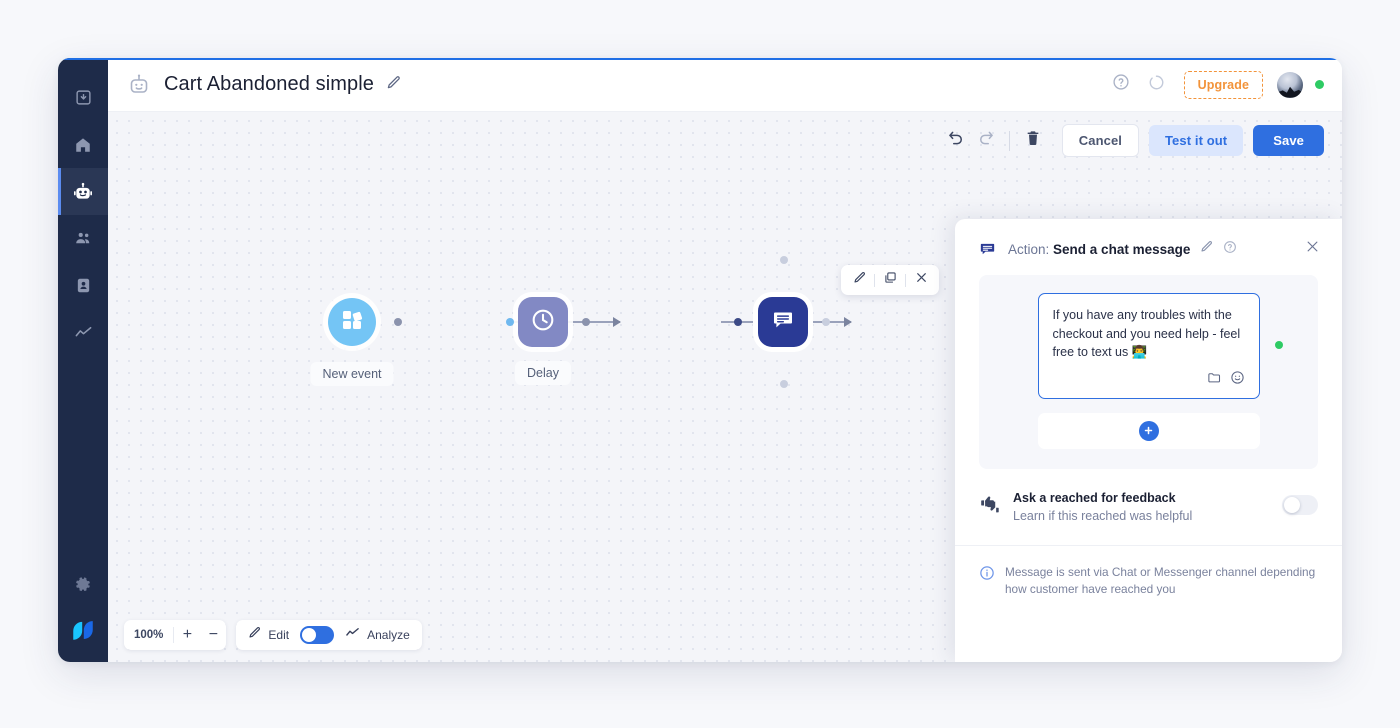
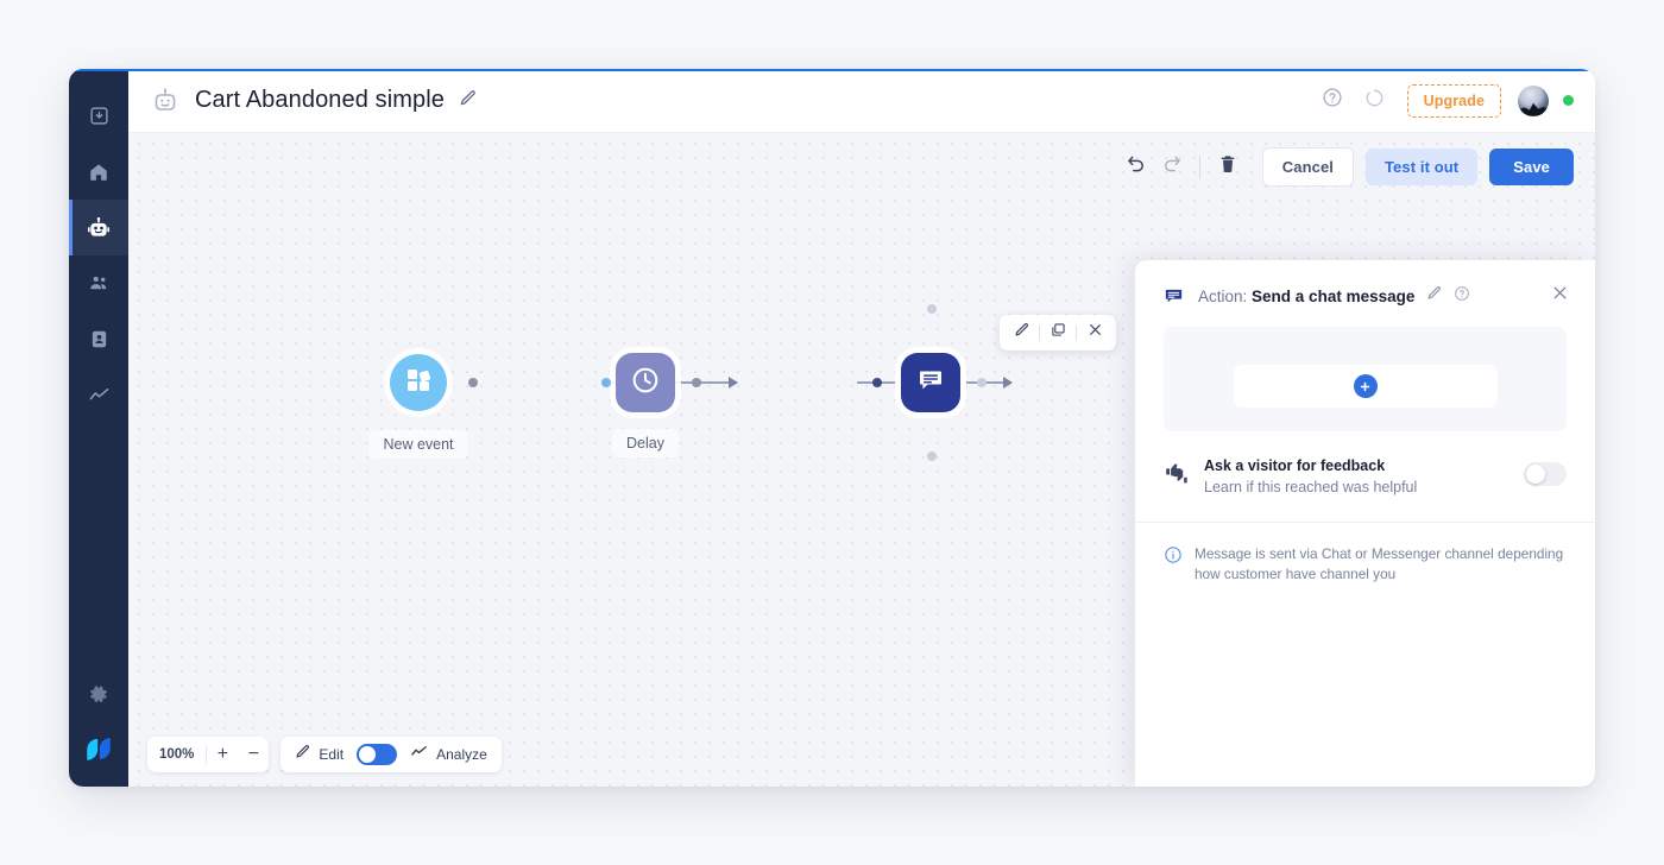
  Cart Abandoned simple
  Upgrade
  Cancel
  Test it out
  Save
  New event
  Delay
  100%
  +
  −
  Edit
  Analyze
  Action: Send a chat message
- If you have any troubles with the checkout and you need help - feel free to text us 👨‍💻
- Ask a reached for feedback
+ Ask a visitor for feedback
  Learn if this reached was helpful
- Message is sent via Chat or Messenger channel depending how customer have reached you
+ Message is sent via Chat or Messenger channel depending how customer have channel you
